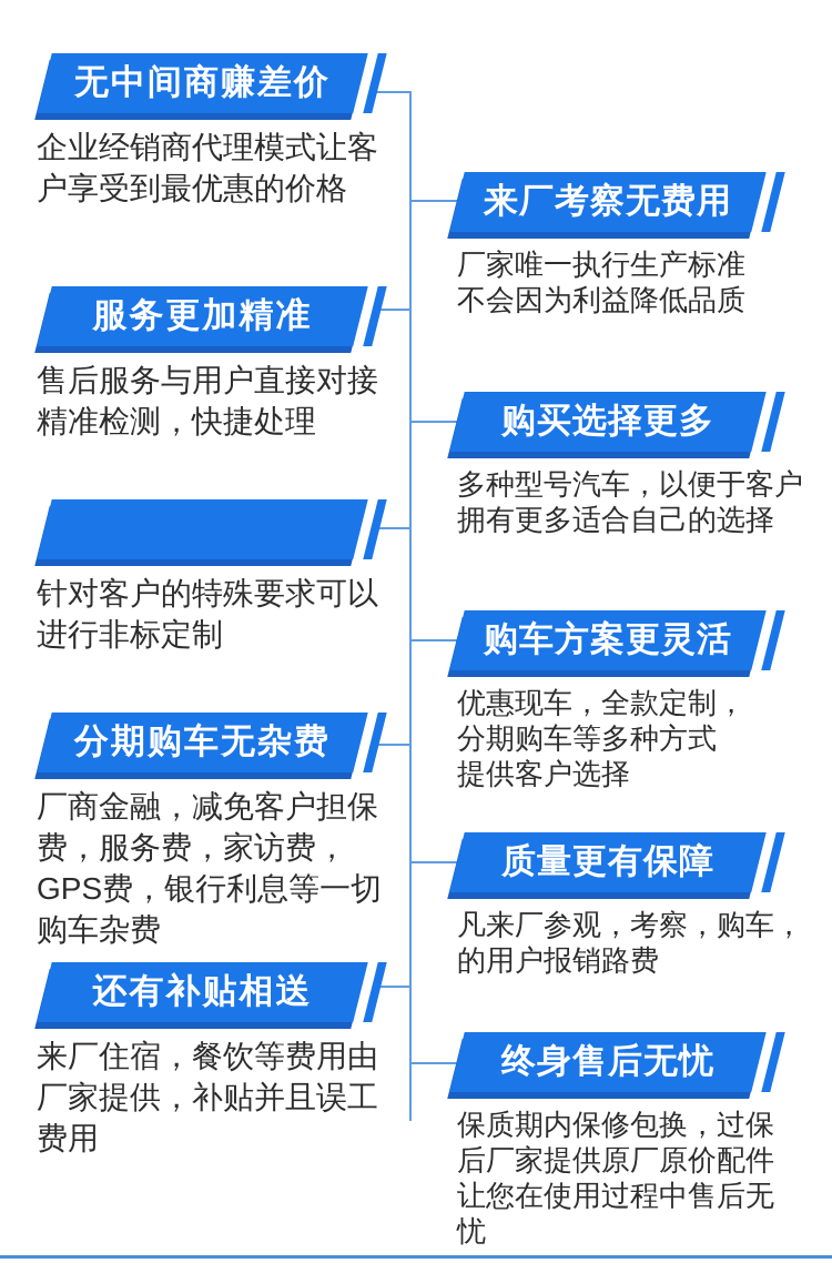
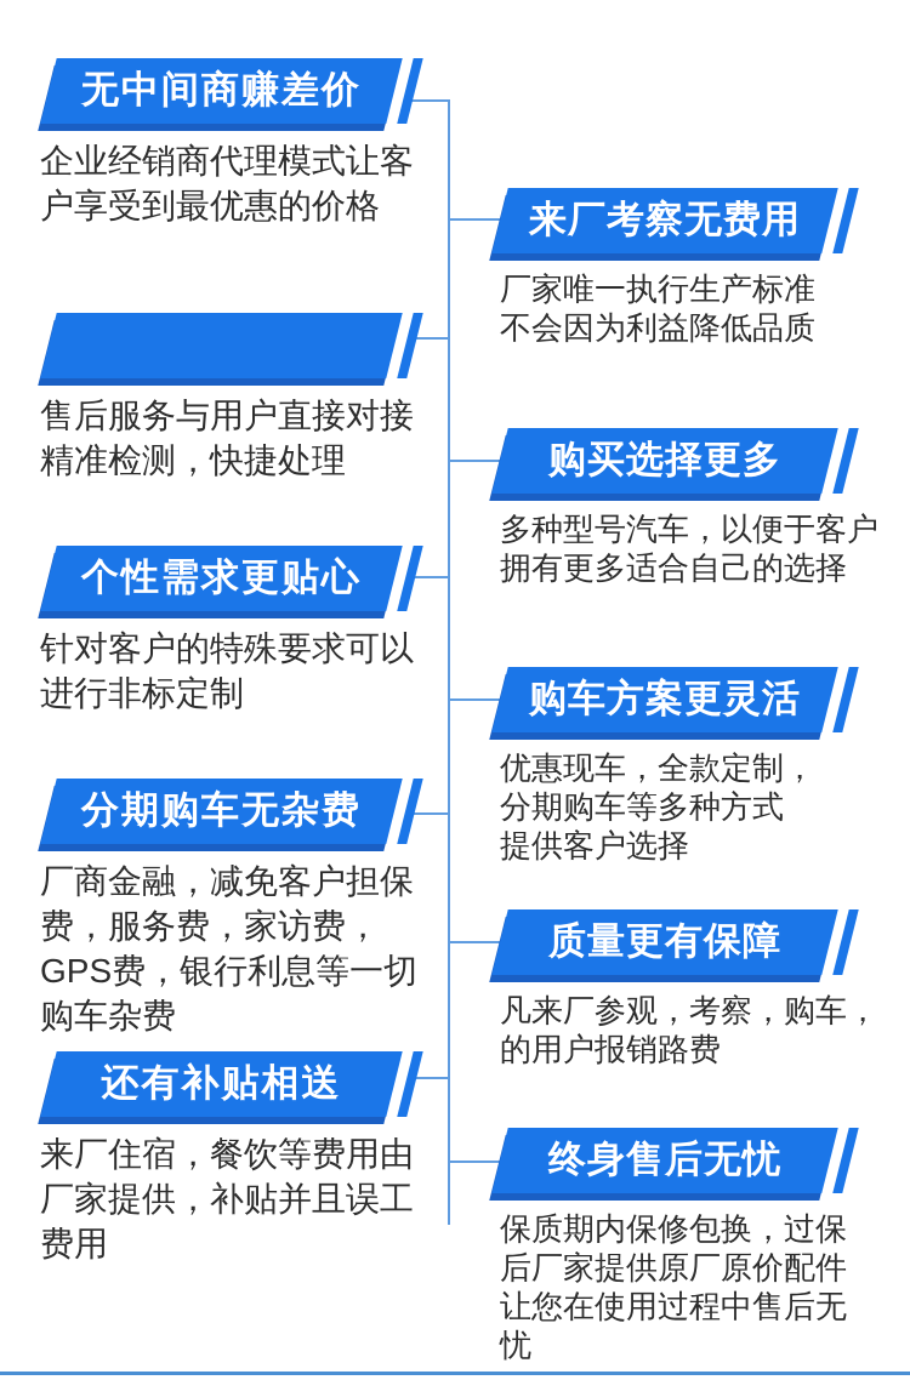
  无中间商赚差价
  企业经销商代理模式让客
  户享受到最优惠的价格
- 服务更加精准
  售后服务与用户直接对接
  精准检测，快捷处理
+ 个性需求更贴心
  针对客户的特殊要求可以
  进行非标定制
  分期购车无杂费
  厂商金融，减免客户担保
  费，服务费，家访费，
  GPS费，银行利息等一切
  购车杂费
  还有补贴相送
  来厂住宿，餐饮等费用由
  厂家提供，补贴并且误工
  费用
  来厂考察无费用
  厂家唯一执行生产标准
  不会因为利益降低品质
  购买选择更多
  多种型号汽车，以便于客户
  拥有更多适合自己的选择
  购车方案更灵活
  优惠现车，全款定制，
  分期购车等多种方式
  提供客户选择
  质量更有保障
  凡来厂参观，考察，购车，
  的用户报销路费
  终身售后无忧
  保质期内保修包换，过保
  后厂家提供原厂原价配件
  让您在使用过程中售后无
  忧
